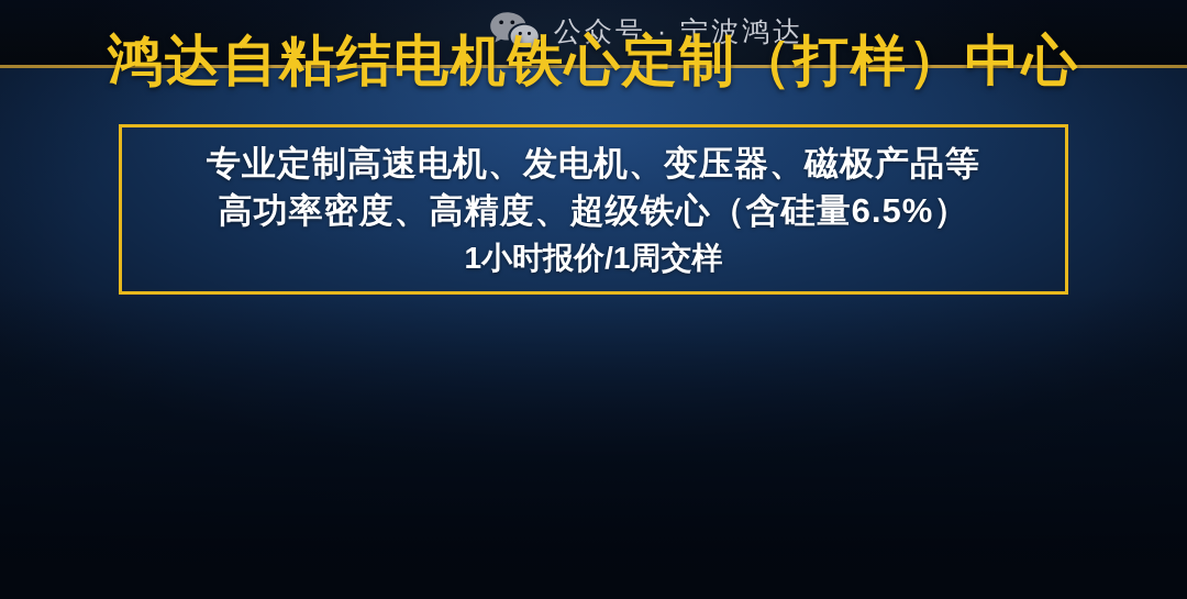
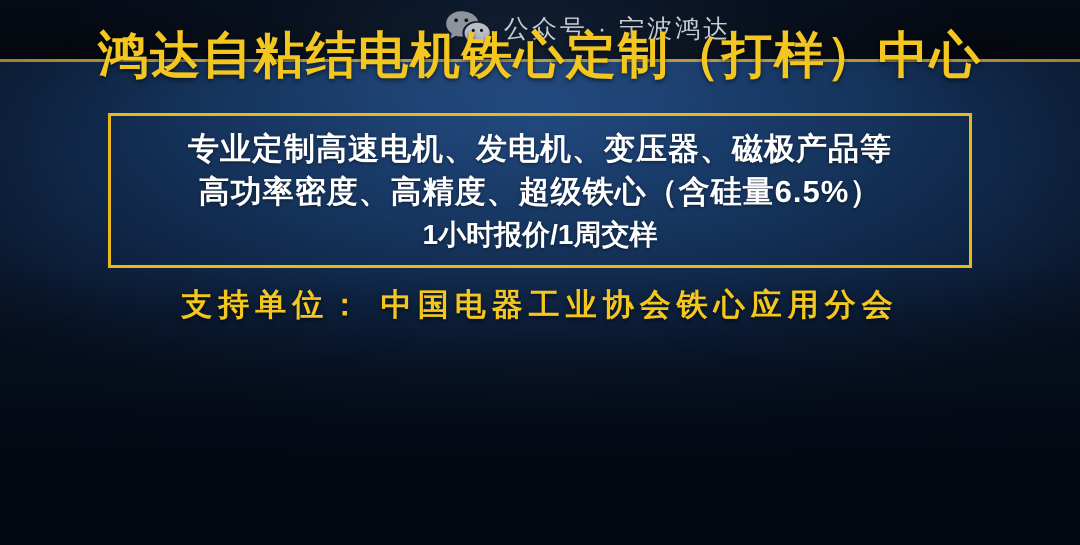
  鸿达自粘结电机铁心定制（打样）中心
  专业定制高速电机、发电机、变压器、磁极产品等
  高功率密度、高精度、超级铁心（含硅量6.5%）
  1小时报价/1周交样
+ 支持单位： 中国电器工业协会铁心应用分会
  公众号 · 宁波鸿达
